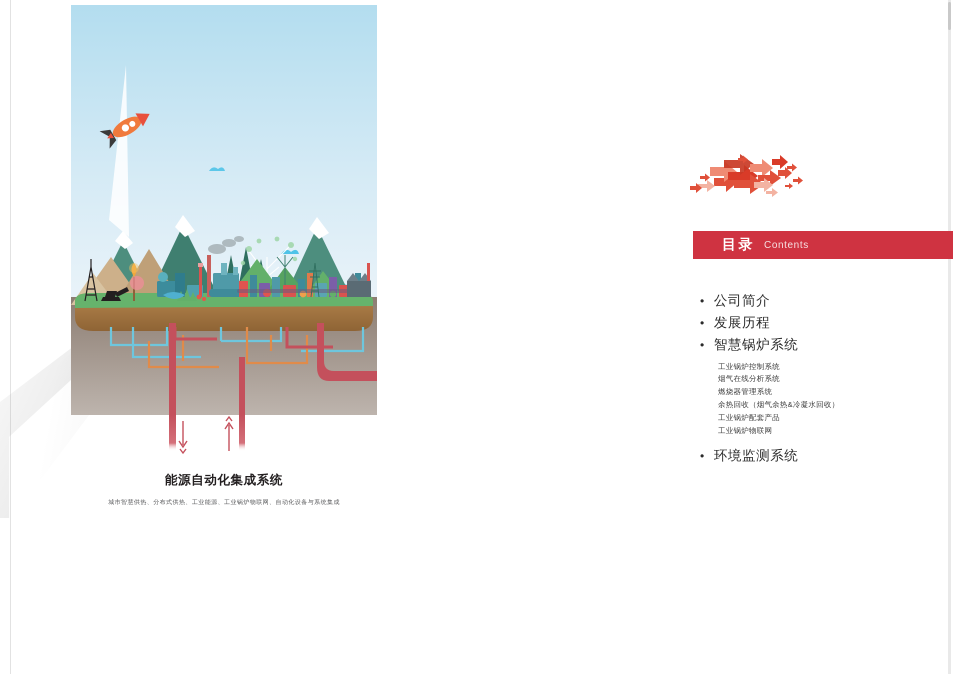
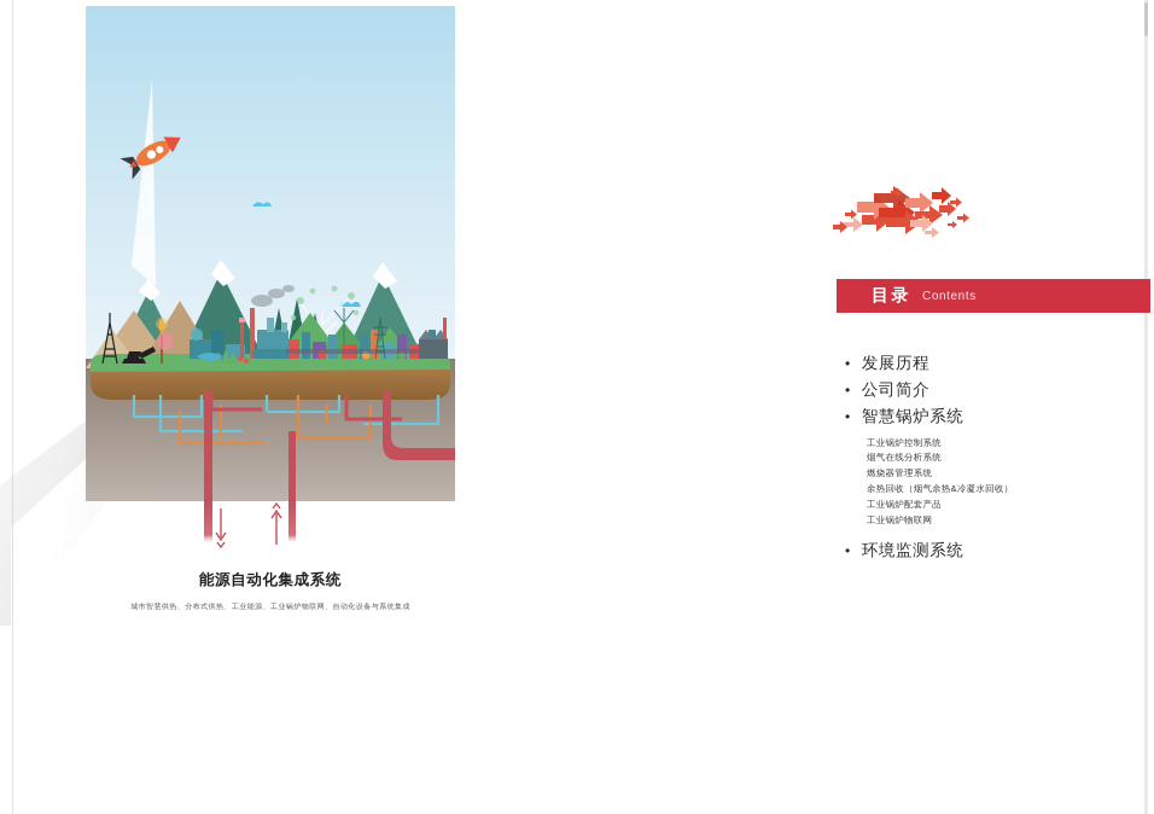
  能源自动化集成系统
  目录
  Contents
  •
- 公司简介
+ 发展历程
  •
- 发展历程
+ 公司简介
  •
  智慧锅炉系统
  工业锅炉控制系统
  烟气在线分析系统
  燃烧器管理系统
  余热回收（烟气余热&冷凝水回收）
  工业锅炉配套产品
  工业锅炉物联网
  •
  环境监测系统
